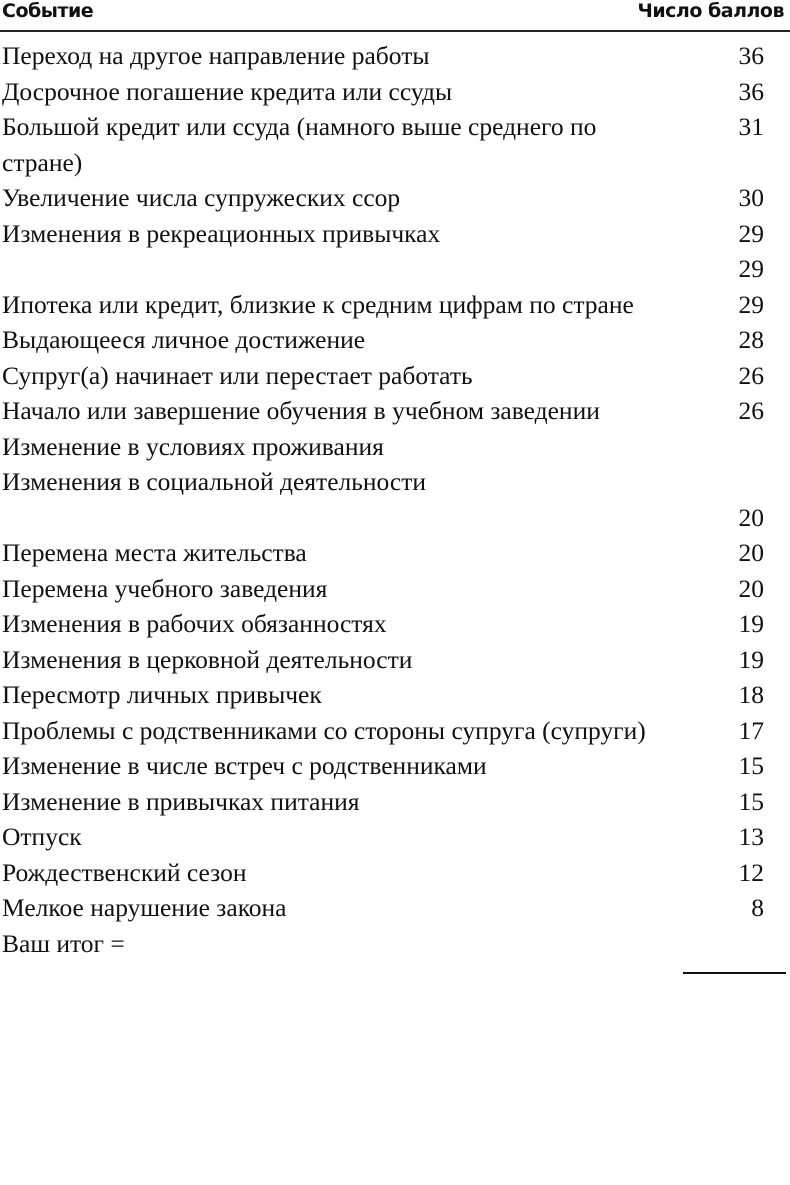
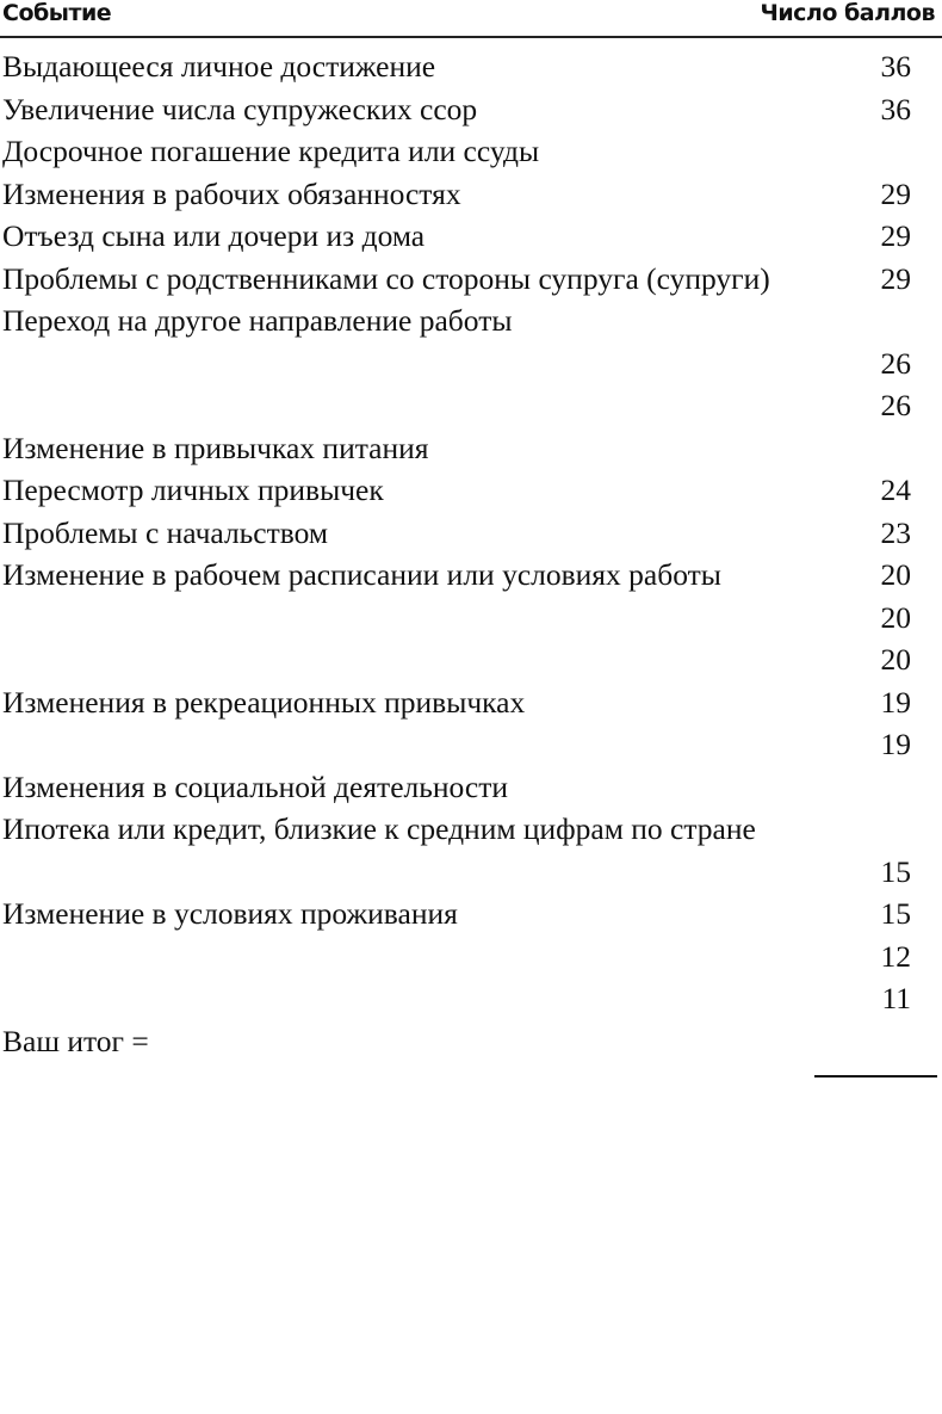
  Событие
  Число баллов
- Переход на другое направление работы
+ Выдающееся личное достижение
  36
- Досрочное погашение кредита или ссуды
+ Увеличение числа супружеских ссор
  36
- Большой кредит или ссуда (намного выше среднего по стране)
- 31
- Увеличение числа супружеских ссор
+ Досрочное погашение кредита или ссуды
- 30
- Изменения в рекреационных привычках
+ Изменения в рабочих обязанностях
  29
+ Отъезд сына или дочери из дома
  29
- Ипотека или кредит, близкие к средним цифрам по стране
+ Проблемы с родственниками со стороны супруга (супруги)
  29
- Выдающееся личное достижение
+ Переход на другое направление работы
- 28
- Супруг(а) начинает или перестает работать
  26
- Начало или завершение обучения в учебном заведении
  26
- Изменение в условиях проживания
+ Изменение в привычках питания
- Изменения в социальной деятельности
+ Пересмотр личных привычек
+ 24
+ Проблемы с начальством
+ 23
+ Изменение в рабочем расписании или условиях работы
  20
- Перемена места жительства
  20
- Перемена учебного заведения
  20
- Изменения в рабочих обязанностях
+ Изменения в рекреационных привычках
  19
- Изменения в церковной деятельности
  19
- Пересмотр личных привычек
+ Изменения в социальной деятельности
- 18
- Проблемы с родственниками со стороны супруга (супруги)
+ Ипотека или кредит, близкие к средним цифрам по стране
- 17
- Изменение в числе встреч с родственниками
  15
- Изменение в привычках питания
+ Изменение в условиях проживания
  15
- Отпуск
- 13
- Рождественский сезон
  12
- Мелкое нарушение закона
- 8
+ 11
  Ваш итог =
